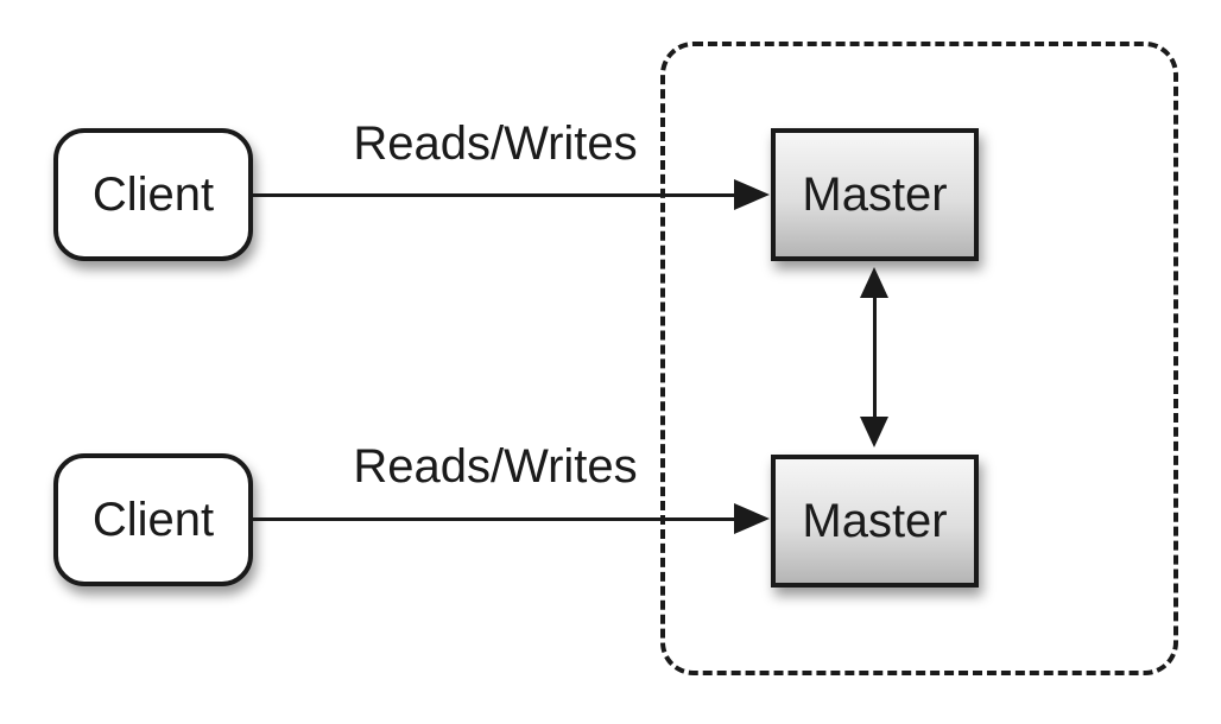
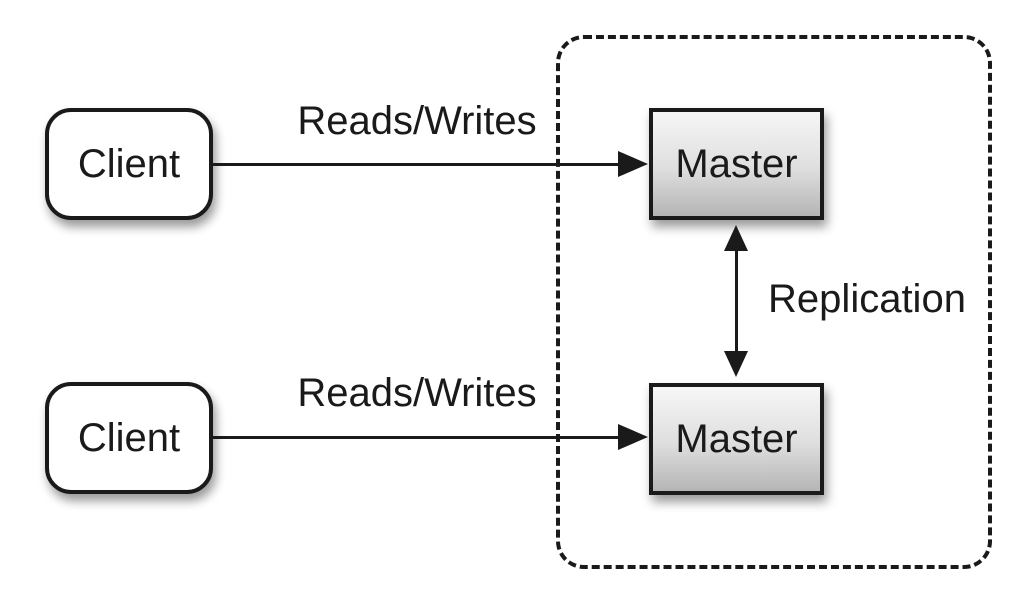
  Client
  Client
  Master
  Master
  Reads/Writes
  Reads/Writes
+ Replication
